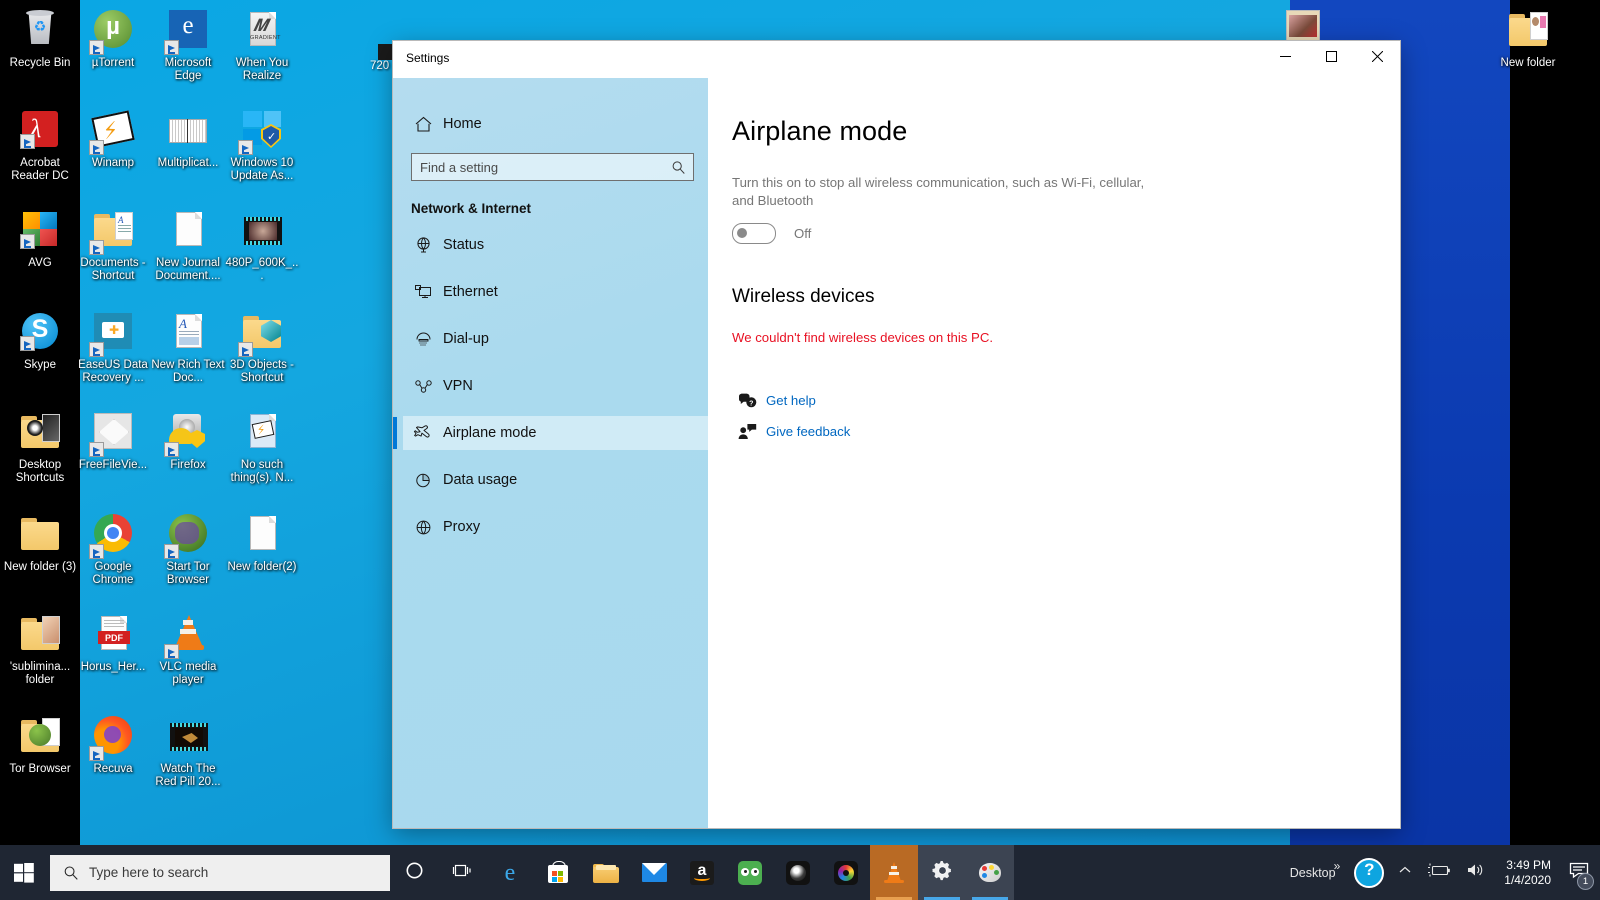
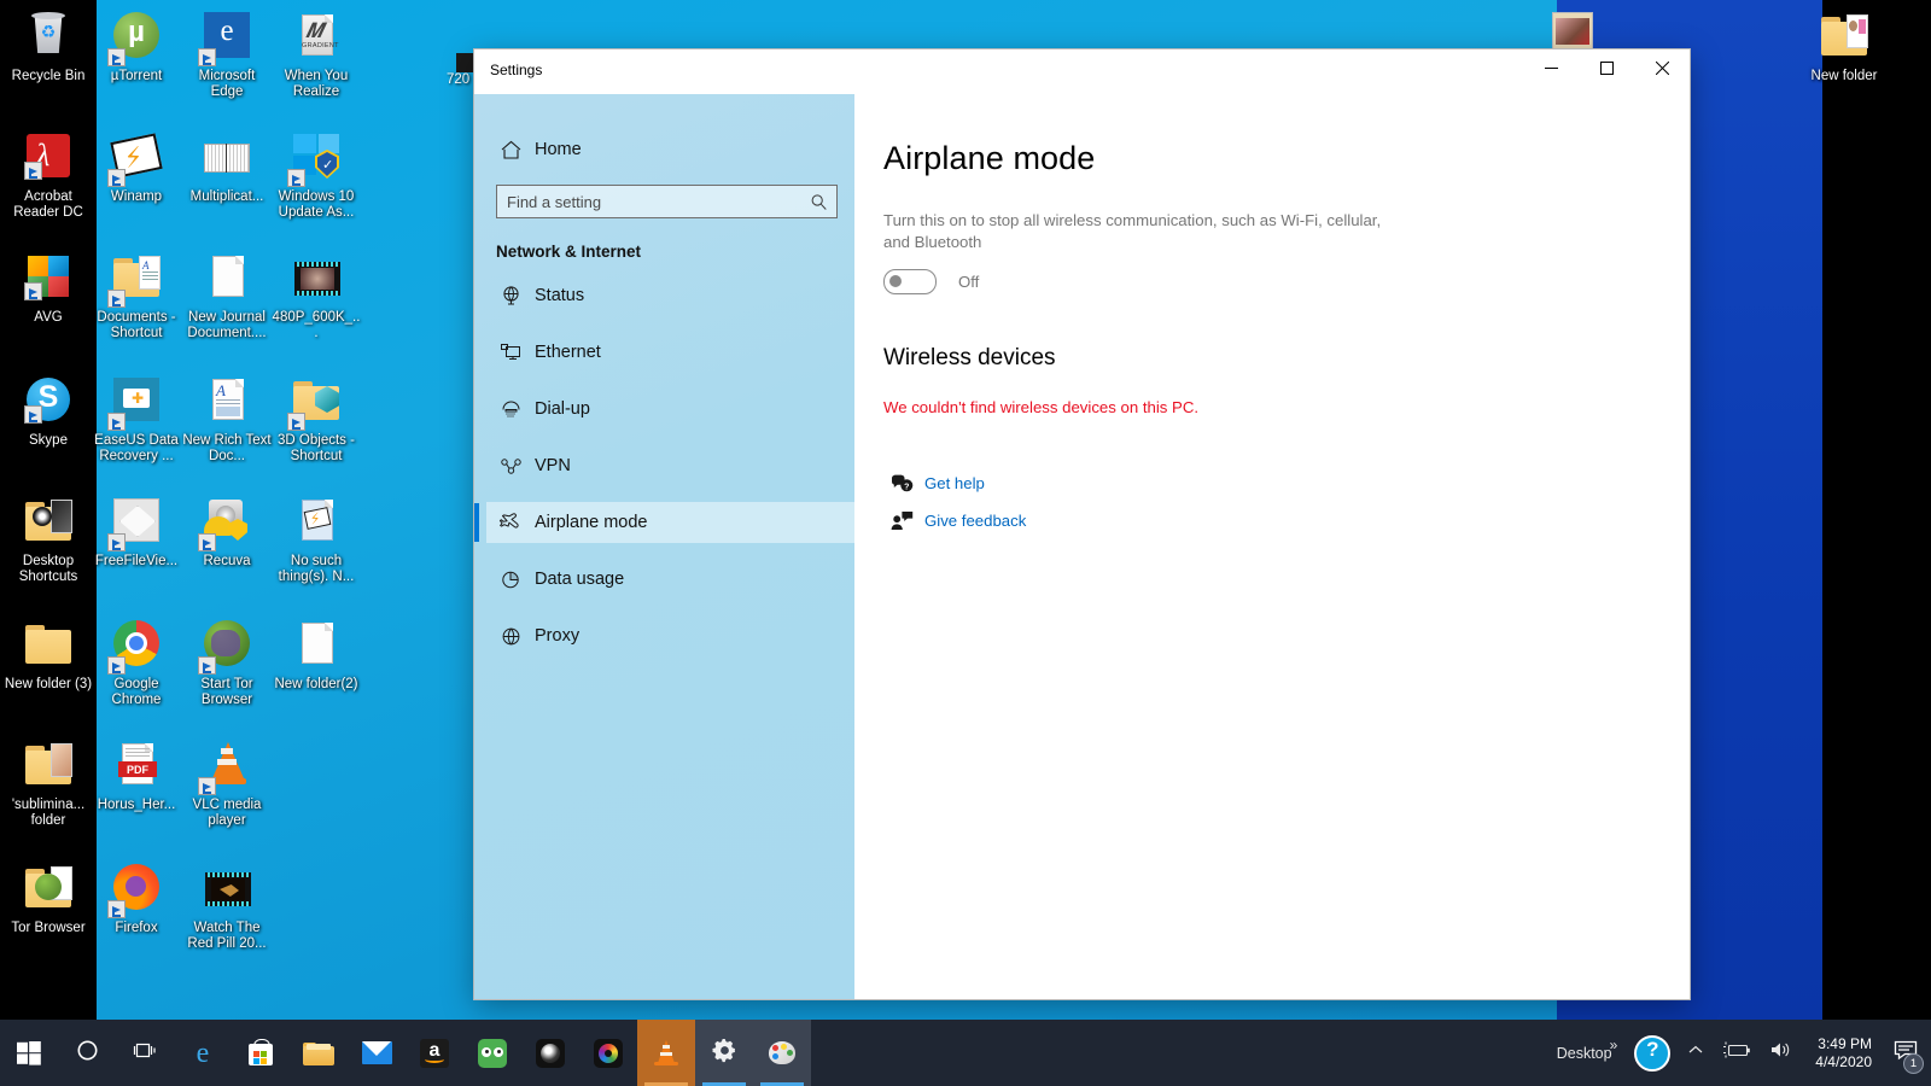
  720
  ♻
  Recycle Bin
  λ
  Acrobat Reader DC
  AVG
  S
  Skype
  Desktop Shortcuts
  New folder (3)
  'sublimina... folder
  Tor Browser
  µ
  µTorrent
  e
  Microsoft Edge
  𝑴
  When You Realize
  Winamp
  Multiplicat...
  ✓
  Windows 10 Update As...
  A
  Documents - Shortcut
  New Journal Document....
  480P_600K_...
  ✚
  EaseUS Data Recovery ...
  A
  New Rich Text Doc...
  3D Objects - Shortcut
  FreeFileVie...
- Firefox
+ Recuva
  No such thing(s). N...
  Google Chrome
  Start Tor Browser
  New folder(2)
  PDF
  Horus_Her...
  VLC media player
- Recuva
+ Firefox
  Watch The Red Pill 20...
  New folder
  Settings
  Home
  Find a setting
  Network & Internet
  Status
  Ethernet
  Dial-up
  VPN
  Airplane mode
  Data usage
  Proxy
  Airplane mode
  Turn this on to stop all wireless communication, such as Wi-Fi, cellular, and Bluetooth
  Off
  Wireless devices
  We couldn't find wireless devices on this PC.
  Get help
  Give feedback
- Type here to search
  e
  a
  Desktop
  »
  ?
  3:49 PM
- 1/4/2020
+ 4/4/2020
  1
